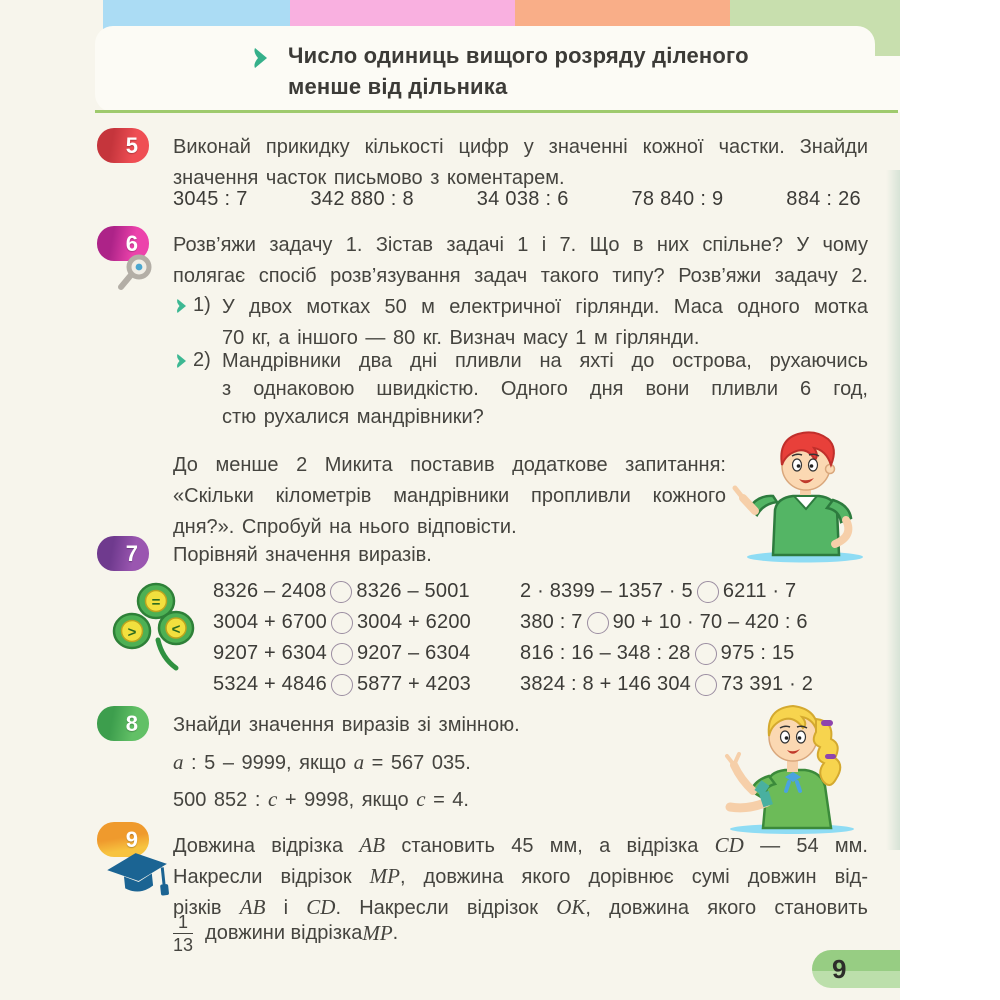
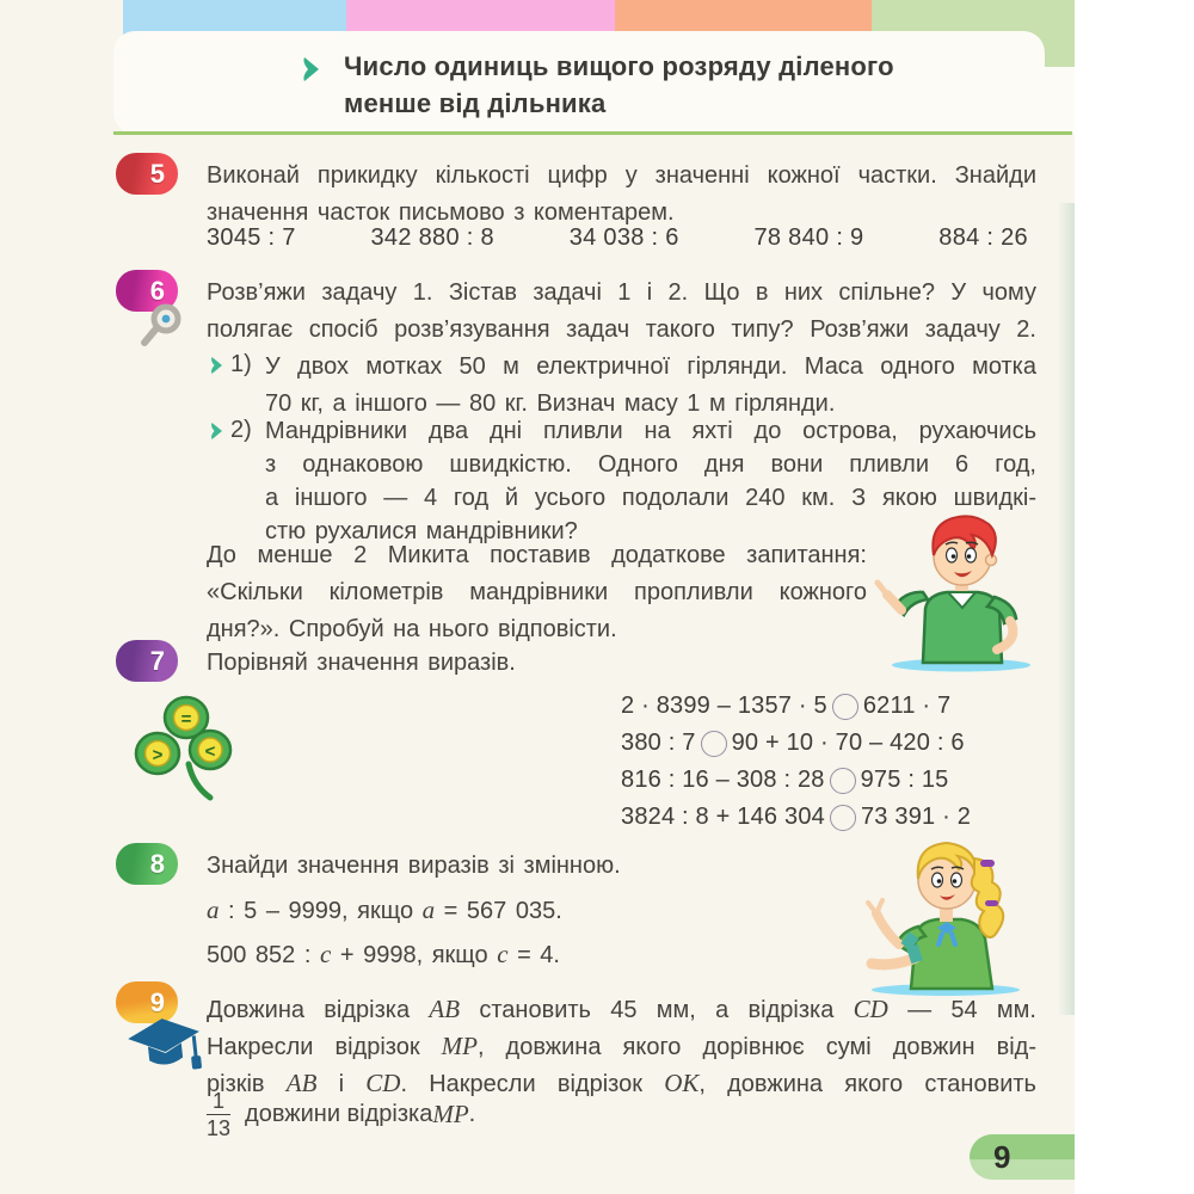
  Число одиниць вищого розряду діленого
  менше від дільника
  5
  Виконай прикидку кількості цифр у значенні кожної частки. Знайди
  значення часток письмово з коментарем.
  3045 : 7
  342 880 : 8
  34 038 : 6
  78 840 : 9
  884 : 26
  6
- Розв’яжи задачу 1. Зістав задачі 1 і 7. Що в них спільне? У чому
+ Розв’яжи задачу 1. Зістав задачі 1 і 2. Що в них спільне? У чому
  полягає спосіб розв’язування задач такого типу? Розв’яжи задачу 2.
  1)
  У двох мотках 50 м електричної гірлянди. Маса одного мотка
  70 кг, а іншого — 80 кг. Визнач масу 1 м гірлянди.
  2)
  Мандрівники два дні пливли на яхті до острова, рухаючись
  з однаковою швидкістю. Одного дня вони пливли 6 год,
+ а іншого — 4 год й усього подолали 240 км. З якою швидкі-
  стю рухалися мандрівники?
  До менше 2 Микита поставив додаткове запитання:
  «Скільки кілометрів мандрівники пропливли кожного
  дня?». Спробуй на нього відповісти.
  7
  Порівняй значення виразів.
  =
  >
  <
- 8326 – 2408
- 8326 – 5001
- 3004 + 6700
- 3004 + 6200
- 9207 + 6304
- 9207 – 6304
- 5324 + 4846
- 5877 + 4203
  2 · 8399 – 1357 · 5
  6211 · 7
  380 : 7
  90 + 10 · 70 – 420 : 6
- 816 : 16 – 348 : 28
+ 816 : 16 – 308 : 28
  975 : 15
  3824 : 8 + 146 304
  73 391 · 2
  8
  Знайди значення виразів зі змінною.
  a : 5 – 9999, якщо a = 567 035.
  500 852 : c + 9998, якщо c = 4.
  9
  Довжина відрізка AB становить 45 мм, а відрізка CD — 54 мм.
  Накресли відрізок MP, довжина якого дорівнює сумі довжин від-
  різків AB і CD. Накресли відрізок OK, довжина якого становить
  1
  13
  довжини відрізка
  MP
  .
  9
